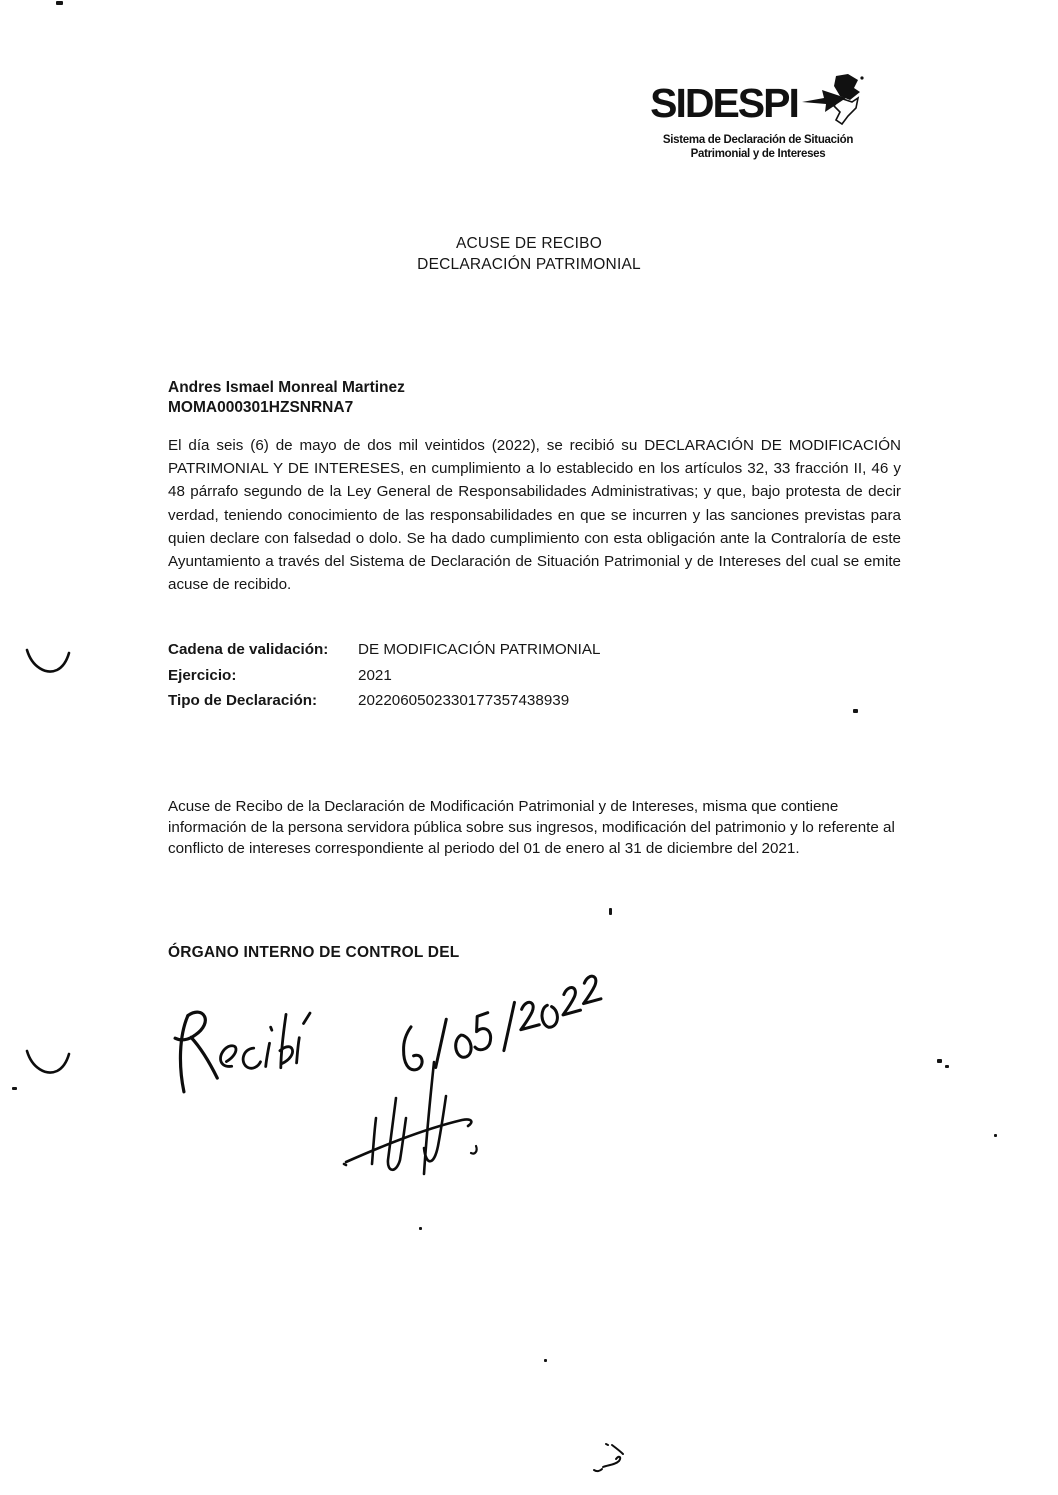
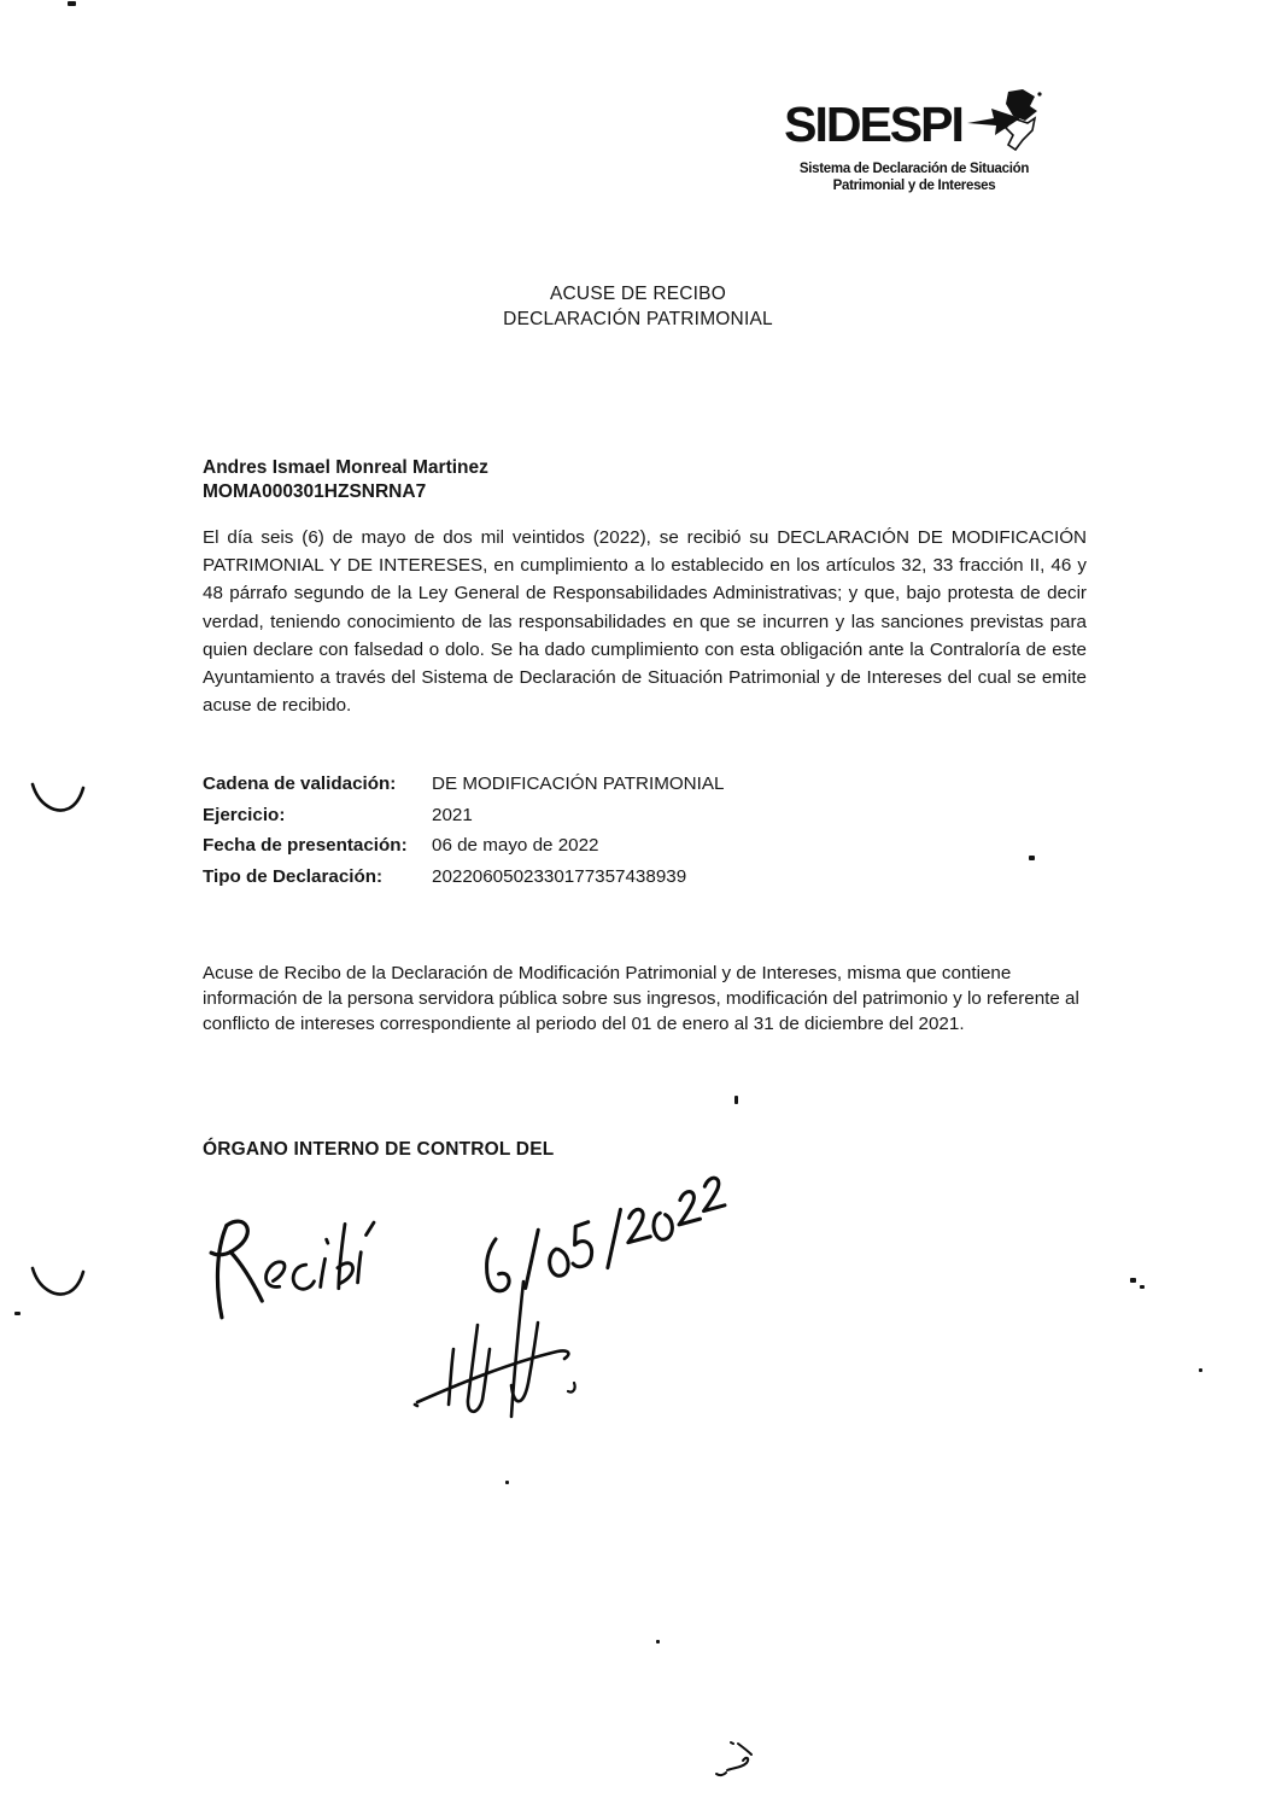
  SIDESPI
  Sistema de Declaración de Situación
  Patrimonial y de Intereses
  ACUSE DE RECIBO
  DECLARACIÓN PATRIMONIAL
  Andres Ismael Monreal Martinez
  MOMA000301HZSNRNA7
  El día seis (6) de mayo de dos mil veintidos (2022), se recibió su DECLARACIÓN DE MODIFICACIÓN PATRIMONIAL Y DE INTERESES, en cumplimiento a lo establecido en los artículos 32, 33 fracción II, 46 y 48 párrafo segundo de la Ley General de Responsabilidades Administrativas; y que, bajo protesta de decir verdad, teniendo conocimiento de las responsabilidades en que se incurren y las sanciones previstas para quien declare con falsedad o dolo. Se ha dado cumplimiento con esta obligación ante la Contraloría de este Ayuntamiento a través del Sistema de Declaración de Situación Patrimonial y de Intereses del cual se emite acuse de recibido.
  Cadena de validación:
  DE MODIFICACIÓN PATRIMONIAL
  Ejercicio:
  2021
+ Fecha de presentación:
+ 06 de mayo de 2022
  Tipo de Declaración:
  2022060502330177357438939
  Acuse de Recibo de la Declaración de Modificación Patrimonial y de Intereses, misma que contiene información de la persona servidora pública sobre sus ingresos, modificación del patrimonio y lo referente al conflicto de intereses correspondiente al periodo del 01 de enero al 31 de diciembre del 2021.
  ÓRGANO INTERNO DE CONTROL DEL
